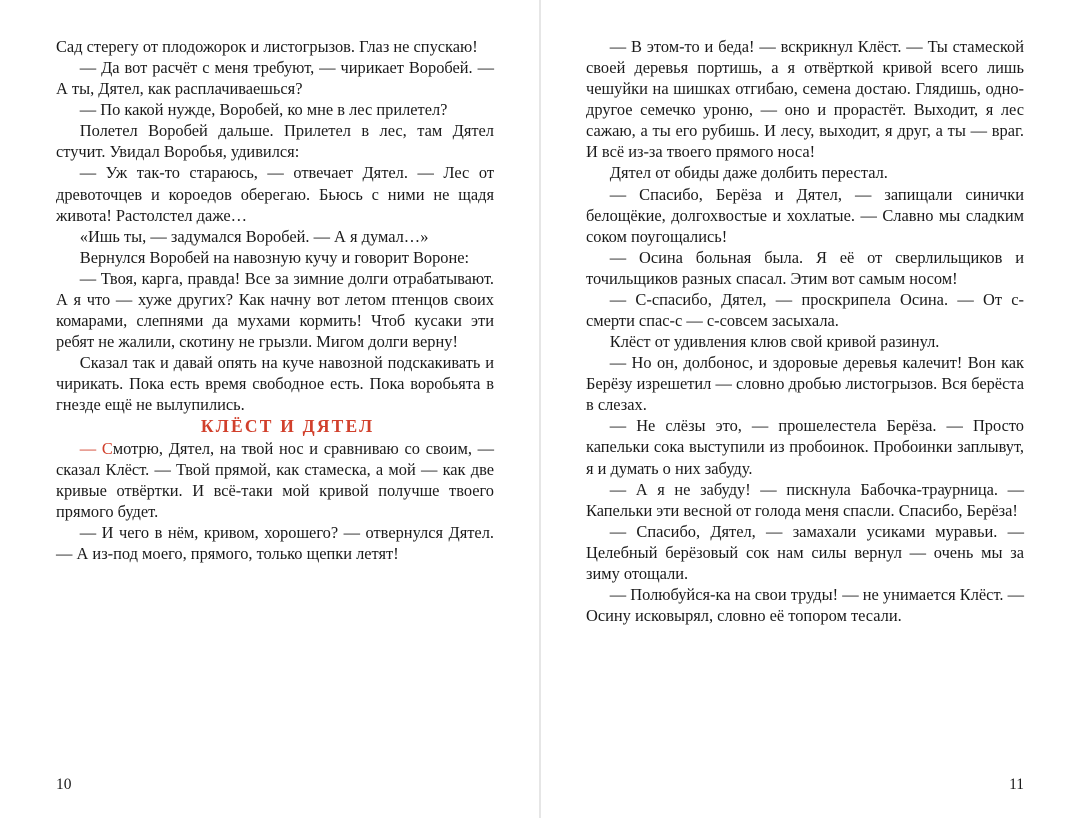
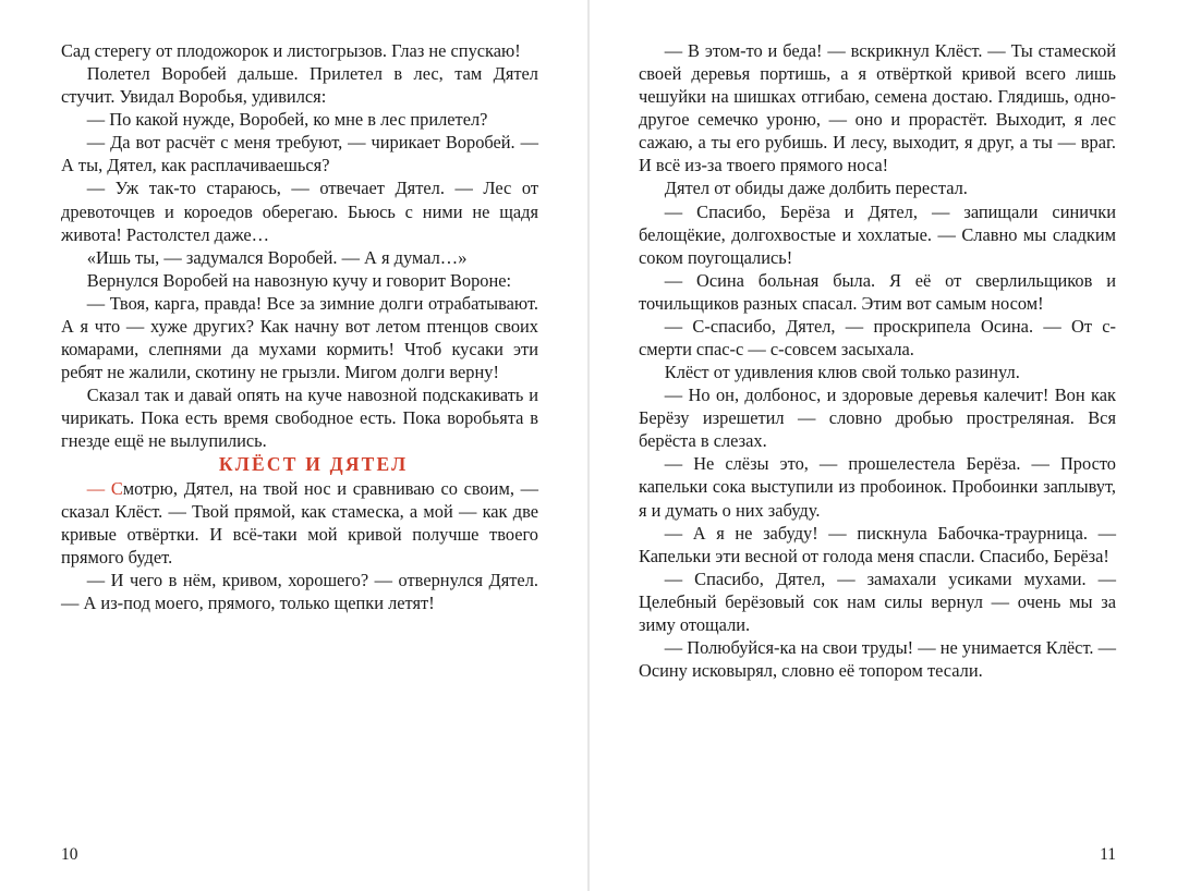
  Сад стерегу от плодожорок и листогрызов. Глаз не спускаю!
- — Да вот расчёт с меня требуют, — чирикает Воробей. — А ты, Дятел, как расплачиваешься?
+ Полетел Воробей дальше. Прилетел в лес, там Дятел стучит. Увидал Воробья, удивился:
  — По какой нужде, Воробей, ко мне в лес прилетел?
- Полетел Воробей дальше. Прилетел в лес, там Дятел стучит. Увидал Воробья, удивился:
+ — Да вот расчёт с меня требуют, — чирикает Воробей. — А ты, Дятел, как расплачиваешься?
  — Уж так-то стараюсь, — отвечает Дятел. — Лес от древоточцев и короедов оберегаю. Бьюсь с ними не щадя живота! Растолстел даже…
  «Ишь ты, — задумался Воробей. — А я думал…»
  Вернулся Воробей на навозную кучу и говорит Вороне:
  — Твоя, карга, правда! Все за зимние долги отрабатывают. А я что — хуже других? Как начну вот летом птенцов своих комарами, слепнями да мухами кормить! Чтоб кусаки эти ребят не жалили, скотину не грызли. Мигом долги верну!
  Сказал так и давай опять на куче навозной подскакивать и чирикать. Пока есть время свободное есть. Пока воробьята в гнезде ещё не вылупились.
  КЛЁСТ И ДЯТЕЛ
  — Смотрю, Дятел, на твой нос и сравниваю со своим, — сказал Клёст. — Твой прямой, как стамеска, а мой — как две кривые отвёртки. И всё-таки мой кривой получше твоего прямого будет.
  — И чего в нём, кривом, хорошего? — отвернулся Дятел. — А из-под моего, прямого, только щепки летят!
  10
  — В этом-то и беда! — вскрикнул Клёст. — Ты стамеской своей деревья портишь, а я отвёрткой кривой всего лишь чешуйки на шишках отгибаю, семена достаю. Глядишь, одно-другое семечко уроню, — оно и прорастёт. Выходит, я лес сажаю, а ты его рубишь. И лесу, выходит, я друг, а ты — враг. И всё из-за твоего прямого носа!
  Дятел от обиды даже долбить перестал.
  — Спасибо, Берёза и Дятел, — запищали синички белощёкие, долгохвостые и хохлатые. — Славно мы сладким соком поугощались!
  — Осина больная была. Я её от сверлильщиков и точильщиков разных спасал. Этим вот самым носом!
  — С-спасибо, Дятел, — проскрипела Осина. — От с-смерти спас-с — с-совсем засыхала.
- Клёст от удивления клюв свой кривой разинул.
+ Клёст от удивления клюв свой только разинул.
- — Но он, долбонос, и здоровые деревья калечит! Вон как Берёзу изрешетил — словно дробью листогрызов. Вся берёста в слезах.
+ — Но он, долбонос, и здоровые деревья калечит! Вон как Берёзу изрешетил — словно дробью простреляная. Вся берёста в слезах.
  — Не слёзы это, — прошелестела Берёза. — Просто капельки сока выступили из пробоинок. Пробоинки заплывут, я и думать о них забуду.
  — А я не забуду! — пискнула Бабочка-траурница. — Капельки эти весной от голода меня спасли. Спасибо, Берёза!
- — Спасибо, Дятел, — замахали усиками муравьи. — Целебный берёзовый сок нам силы вернул — очень мы за зиму отощали.
+ — Спасибо, Дятел, — замахали усиками мухами. — Целебный берёзовый сок нам силы вернул — очень мы за зиму отощали.
  — Полюбуйся-ка на свои труды! — не унимается Клёст. — Осину исковырял, словно её топором тесали.
  11
